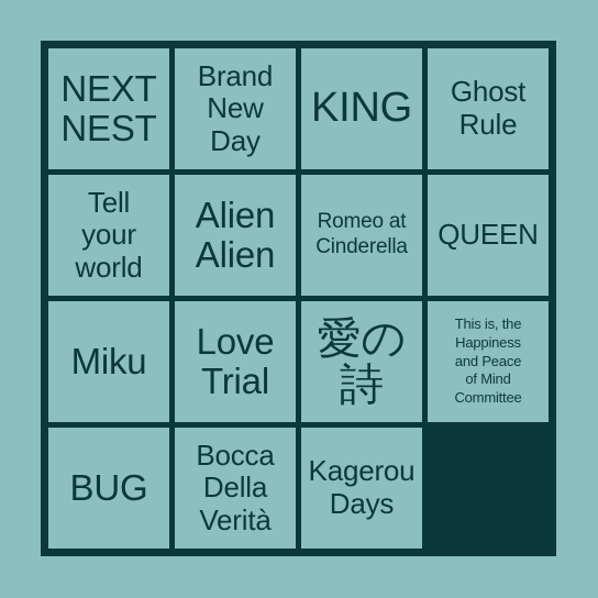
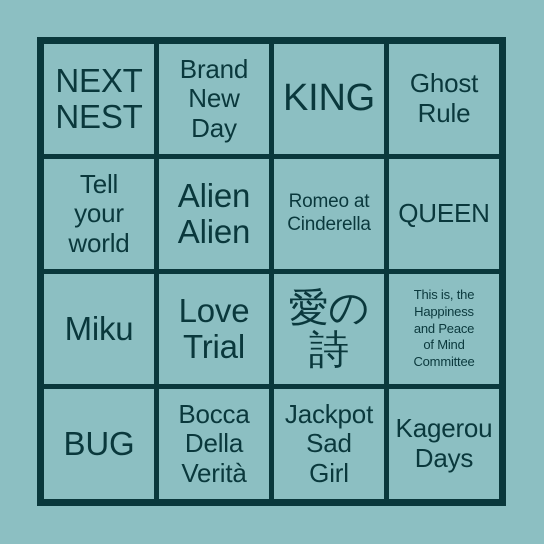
  NEXT
  NEST
  Brand
  New
  Day
  KING
  Ghost
  Rule
  Tell
  your
  world
  Alien
  Alien
  Romeo at
  Cinderella
  QUEEN
  Miku
  Love
  Trial
  愛の
  詩
  This is, the
  Happiness
  and Peace
  of Mind
  Committee
  BUG
  Bocca
  Della
  Verità
+ Jackpot
+ Sad
+ Girl
  Kagerou
  Days
